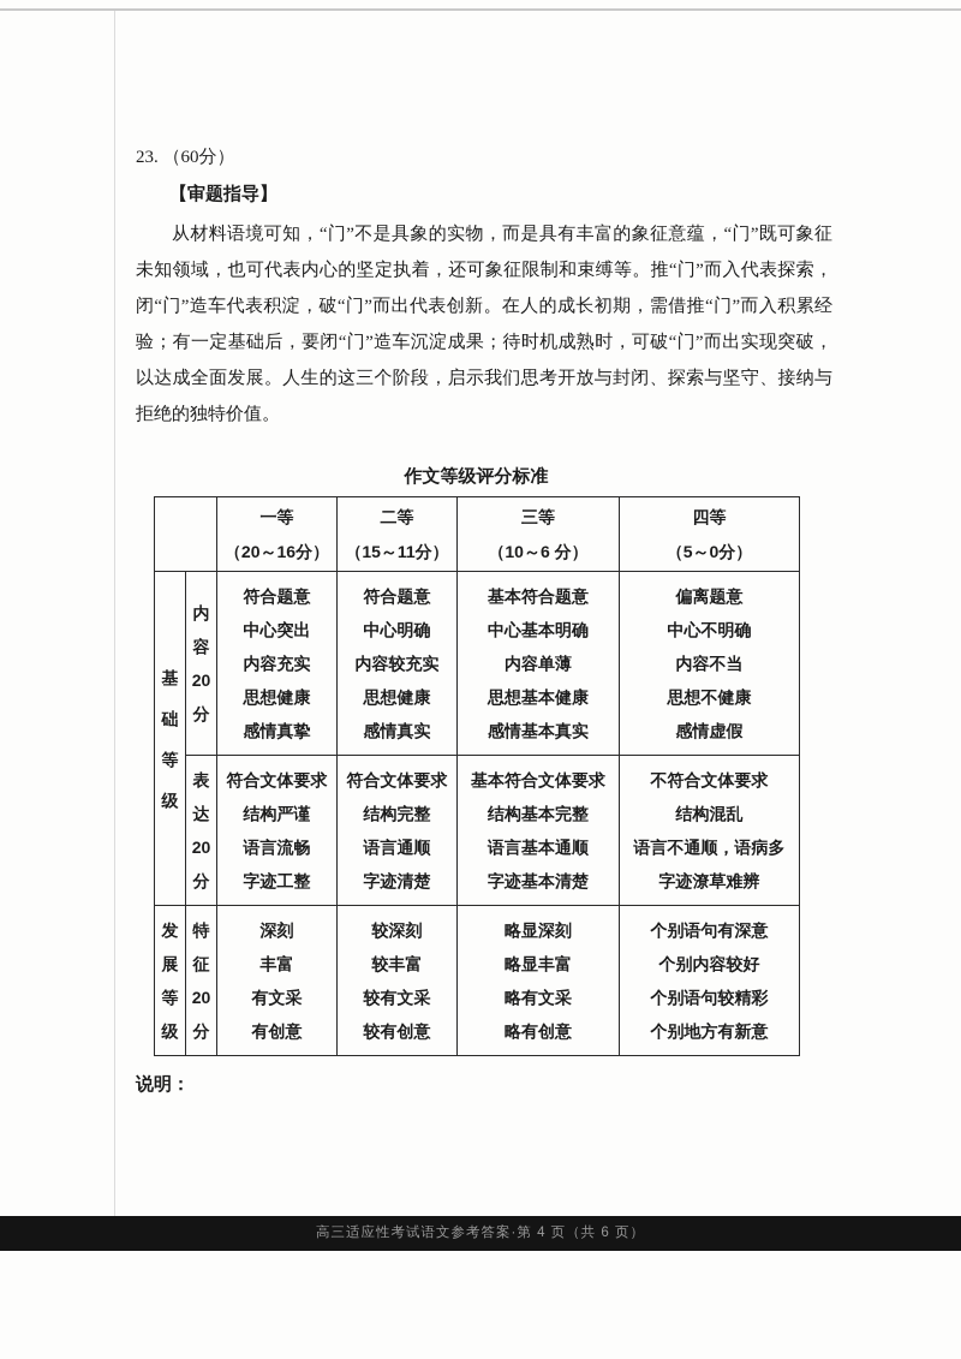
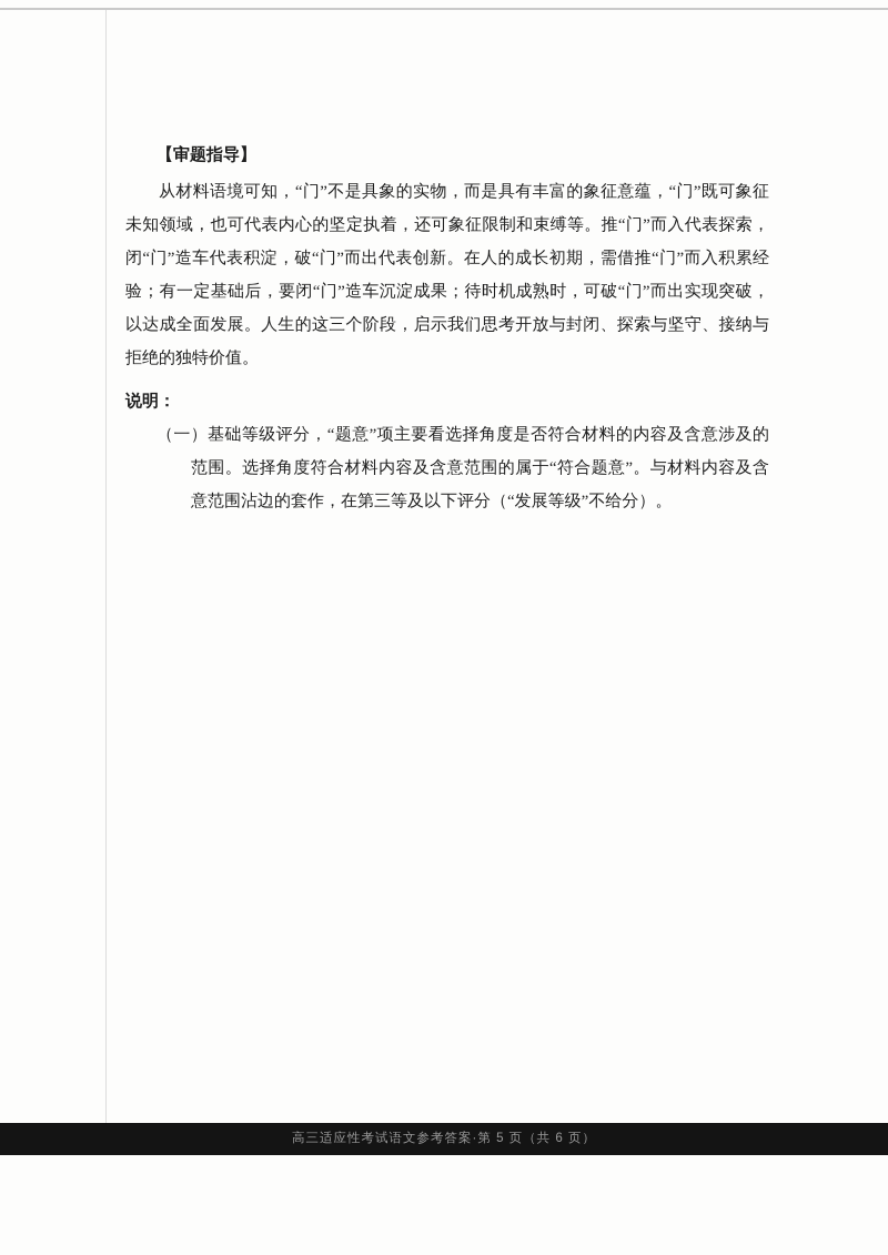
- 23. （60分）
  【审题指导】
  从材料语境可知，“门”不是具象的实物，而是具有丰富的象征意蕴，“门”既可象征未知领域，也可代表内心的坚定执着，还可象征限制和束缚等。推“门”而入代表探索，闭“门”造车代表积淀，破“门”而出代表创新。在人的成长初期，需借推“门”而入积累经验；有一定基础后，要闭“门”造车沉淀成果；待时机成熟时，可破“门”而出实现突破，以达成全面发展。人生的这三个阶段，启示我们思考开放与封闭、探索与坚守、接纳与拒绝的独特价值。
- 作文等级评分标准
- 	一等 （20～16分）	二等 （15～11分）	三等 （10～6 分）	四等 （5～0分）
- 基 础 等 级	内 容 20 分	符合题意 中心突出 内容充实 思想健康 感情真挚	符合题意 中心明确 内容较充实 思想健康 感情真实	基本符合题意 中心基本明确 内容单薄 思想基本健康 感情基本真实	偏离题意 中心不明确 内容不当 思想不健康 感情虚假
- 表 达 20 分	符合文体要求 结构严谨 语言流畅 字迹工整	符合文体要求 结构完整 语言通顺 字迹清楚	基本符合文体要求 结构基本完整 语言基本通顺 字迹基本清楚	不符合文体要求 结构混乱 语言不通顺，语病多 字迹潦草难辨
- 发 展 等 级	特 征 20 分	深刻 丰富 有文采 有创意	较深刻 较丰富 较有文采 较有创意	略显深刻 略显丰富 略有文采 略有创意	个别语句有深意 个别内容较好 个别语句较精彩 个别地方有新意
  说明：
+ （一）基础等级评分，“题意”项主要看选择角度是否符合材料的内容及含意涉及的范围。选择角度符合材料内容及含意范围的属于“符合题意”。与材料内容及含意范围沾边的套作，在第三等及以下评分（“发展等级”不给分）。
- 高三适应性考试语文参考答案·第 4 页（共 6 页）
+ 高三适应性考试语文参考答案·第 5 页（共 6 页）
